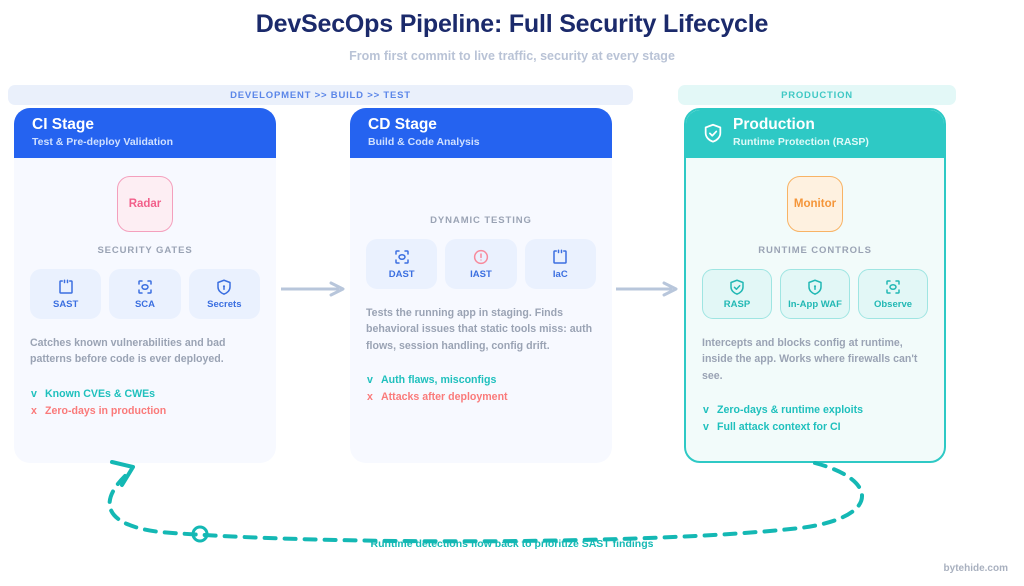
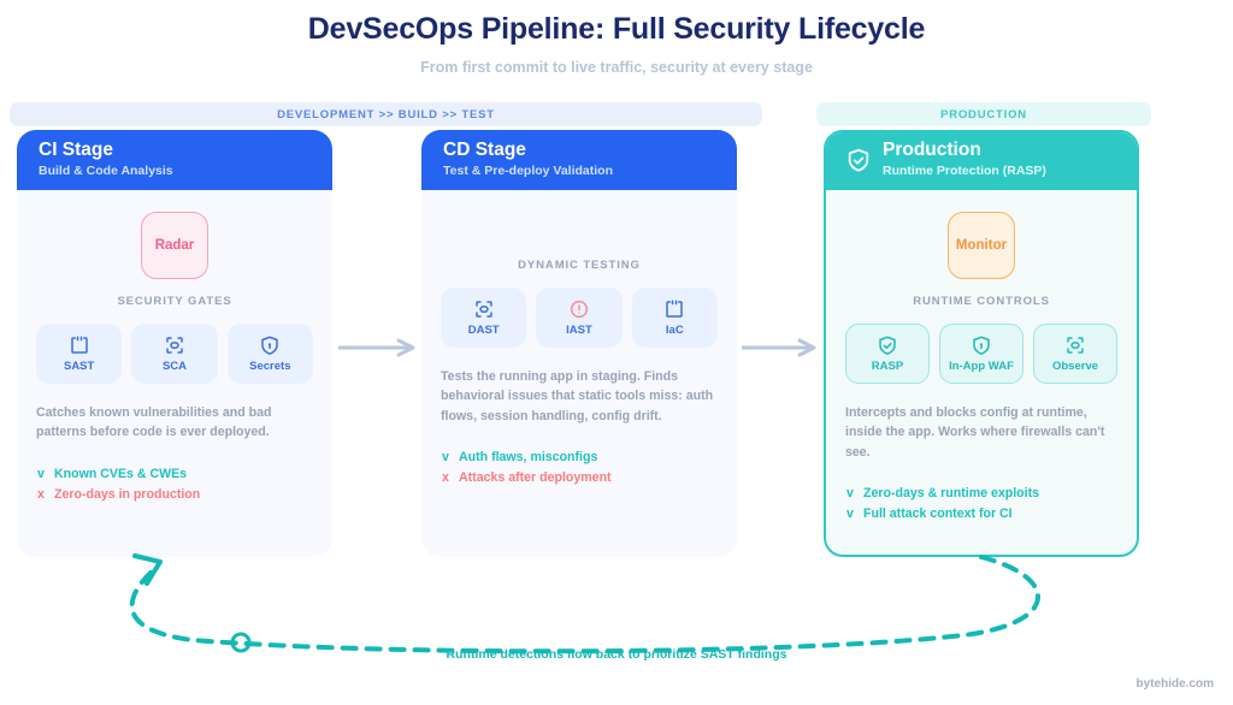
  DevSecOps Pipeline: Full Security Lifecycle
  From first commit to live traffic, security at every stage
  DEVELOPMENT >> BUILD >> TEST
  PRODUCTION
  CI Stage
- Test & Pre-deploy Validation
+ Build & Code Analysis
  Radar
  SECURITY GATES
  SAST
  SCA
  Secrets
  Catches known vulnerabilities and bad patterns before code is ever deployed.
  v
  Known CVEs & CWEs
  x
  Zero-days in production
  CD Stage
- Build & Code Analysis
+ Test & Pre-deploy Validation
  DYNAMIC TESTING
  DAST
  IAST
  IaC
  Tests the running app in staging. Finds behavioral issues that static tools miss: auth flows, session handling, config drift.
  v
  Auth flaws, misconfigs
  x
  Attacks after deployment
  Production
  Runtime Protection (RASP)
  Monitor
  RUNTIME CONTROLS
  RASP
  In-App WAF
  Observe
  Intercepts and blocks config at runtime, inside the app. Works where firewalls can't see.
  v
  Zero-days & runtime exploits
  v
  Full attack context for CI
  Runtime detections flow back to prioritize SAST findings
  bytehide.com
